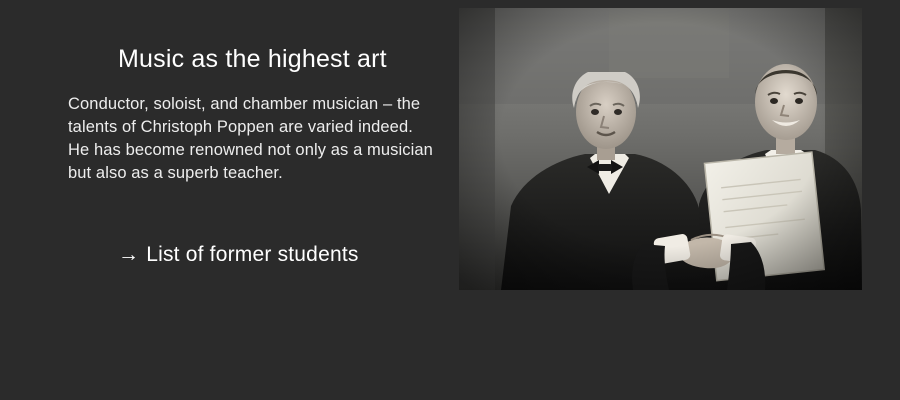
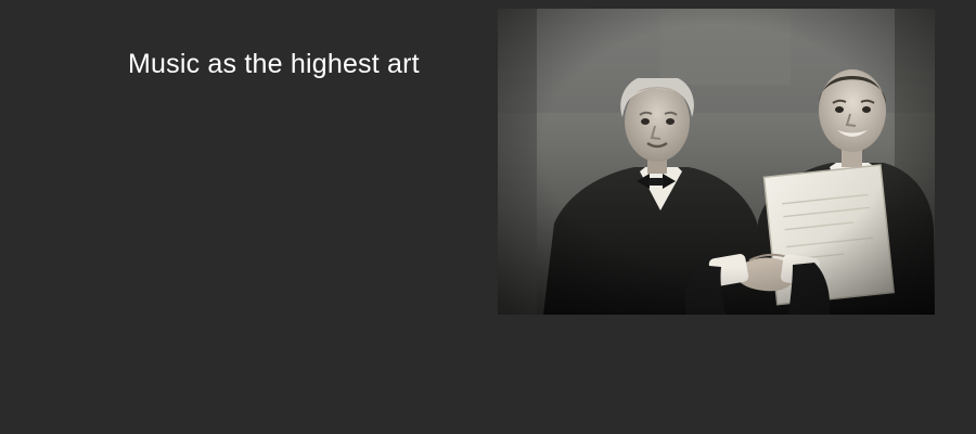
  Music as the highest art
- Conductor, soloist, and chamber musician – the talents of Christoph Poppen are varied indeed. He has become renowned not only as a musician but also as a superb teacher.
- → List of former students
